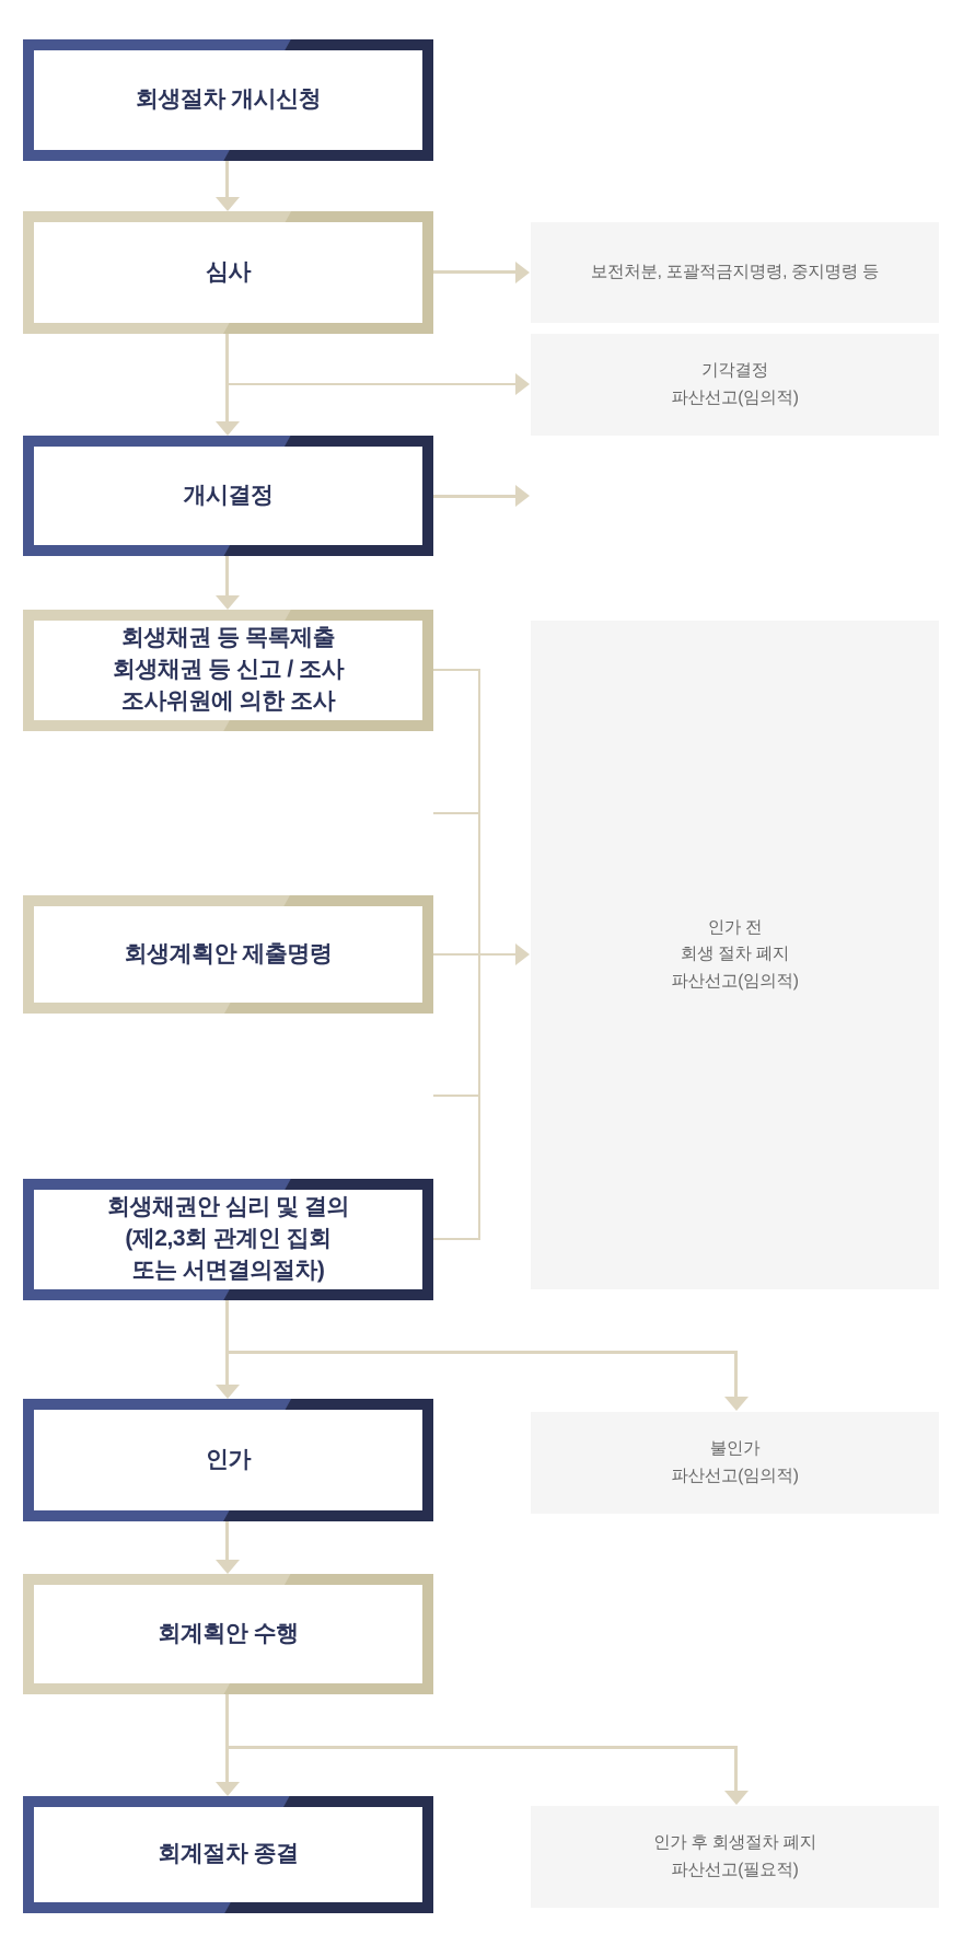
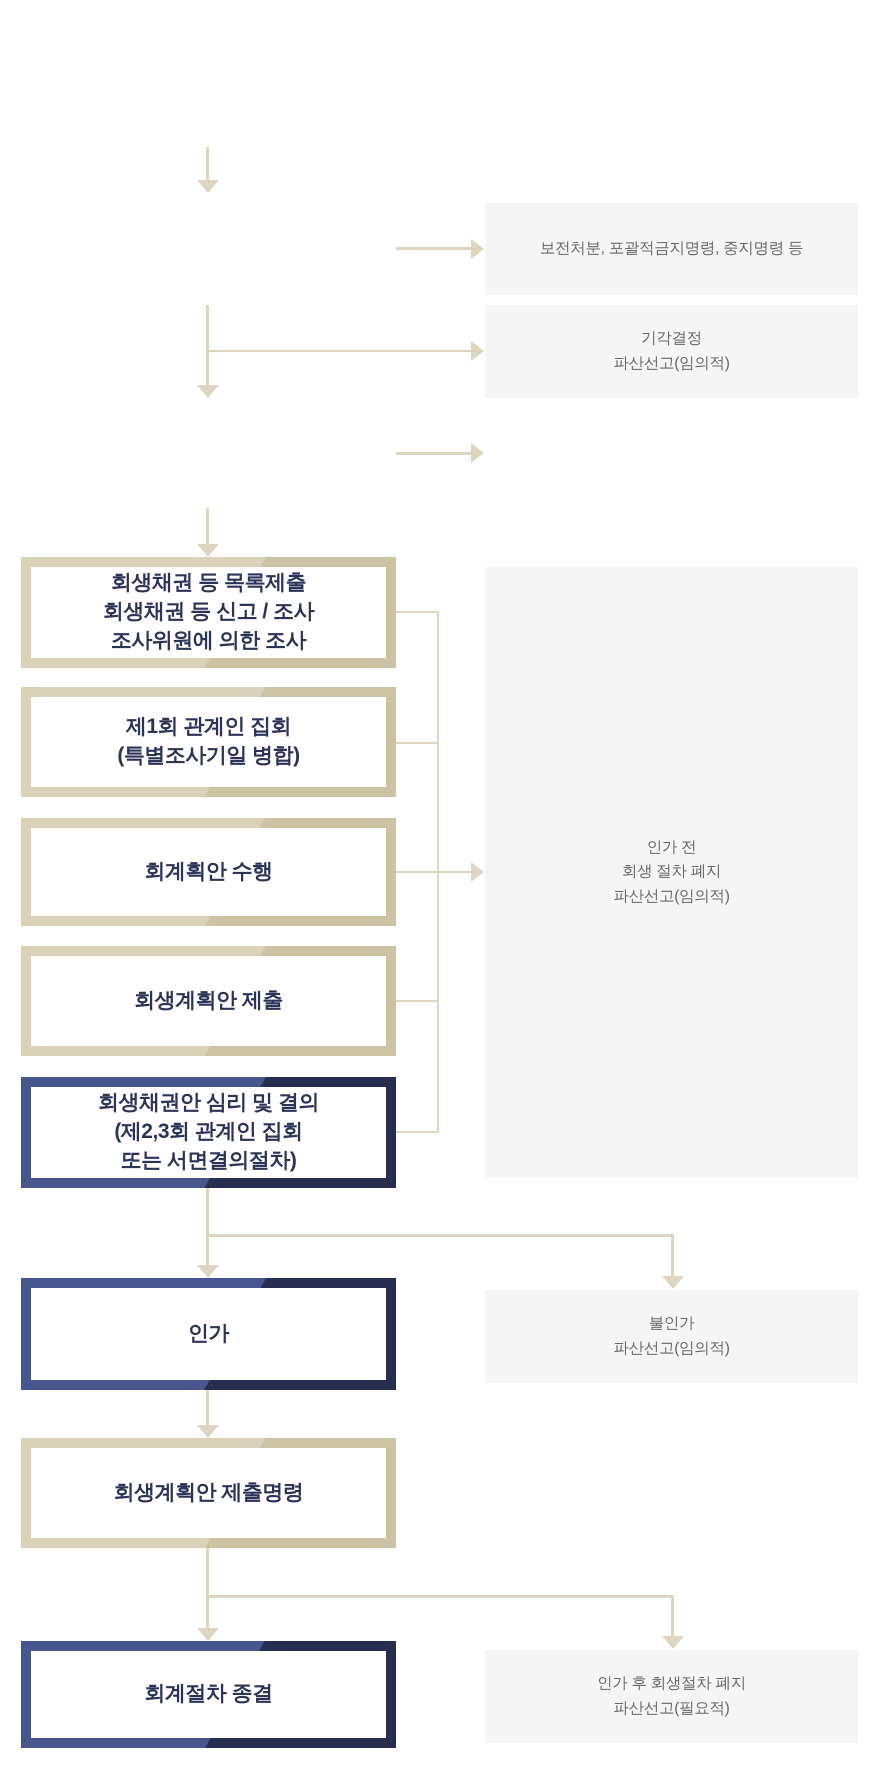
- 회생절차 개시신청
- 심사
- 개시결정
  회생채권 등 목록제출
  회생채권 등 신고 / 조사
  조사위원에 의한 조사
+ 제1회 관계인 집회
+ (특별조사기일 병합)
- 회생계획안 제출명령
+ 회계획안 수행
+ 회생계획안 제출
  회생채권안 심리 및 결의
  (제2,3회 관계인 집회
  또는 서면결의절차)
  인가
- 회계획안 수행
+ 회생계획안 제출명령
  회계절차 종결
  보전처분, 포괄적금지명령, 중지명령 등
  기각결정
  파산선고(임의적)
  인가 전
  회생 절차 폐지
  파산선고(임의적)
  불인가
  파산선고(임의적)
  인가 후 회생절차 폐지
  파산선고(필요적)
